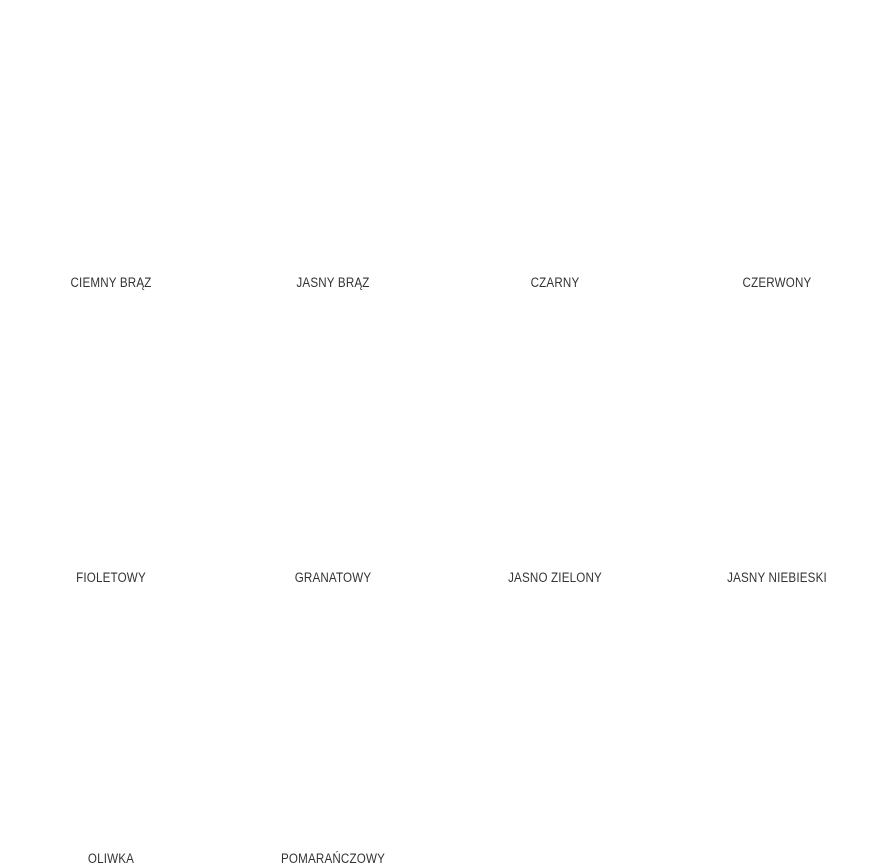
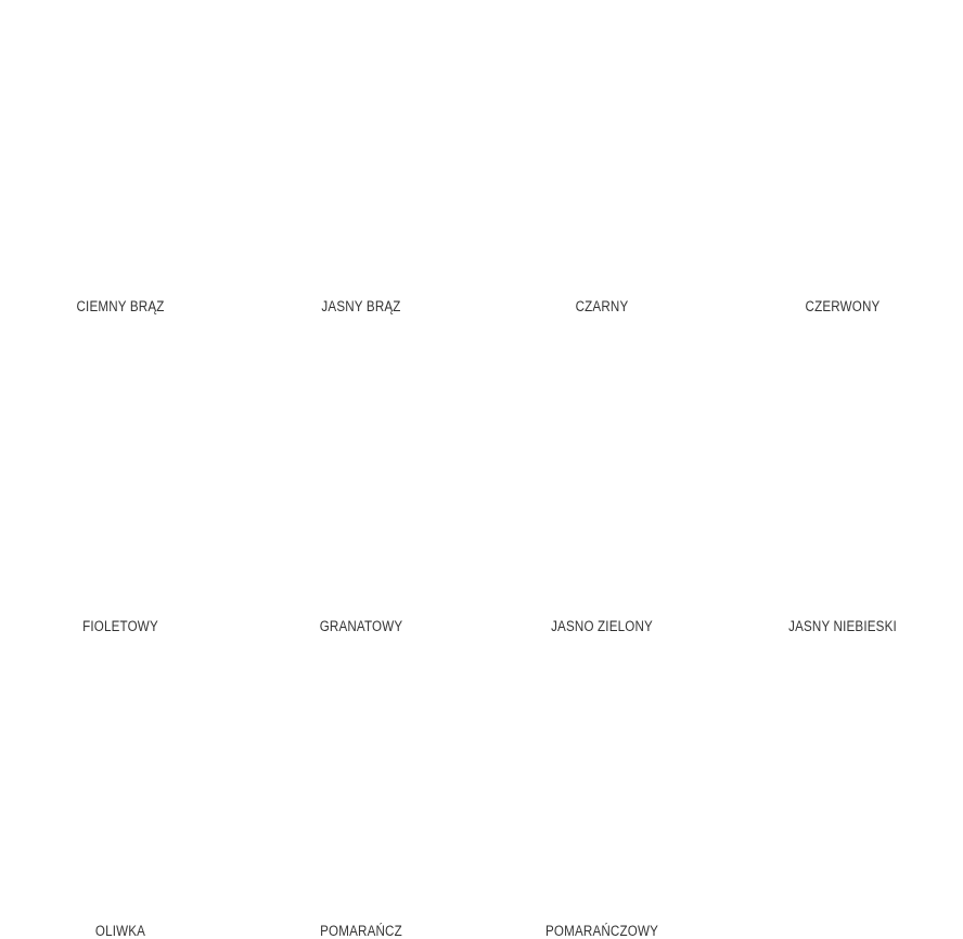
  CIEMNY BRĄZ
  JASNY BRĄZ
  CZARNY
  CZERWONY
  FIOLETOWY
  GRANATOWY
  JASNO ZIELONY
  JASNY NIEBIESKI
  OLIWKA
+ POMARAŃCZ
  POMARAŃCZOWY
